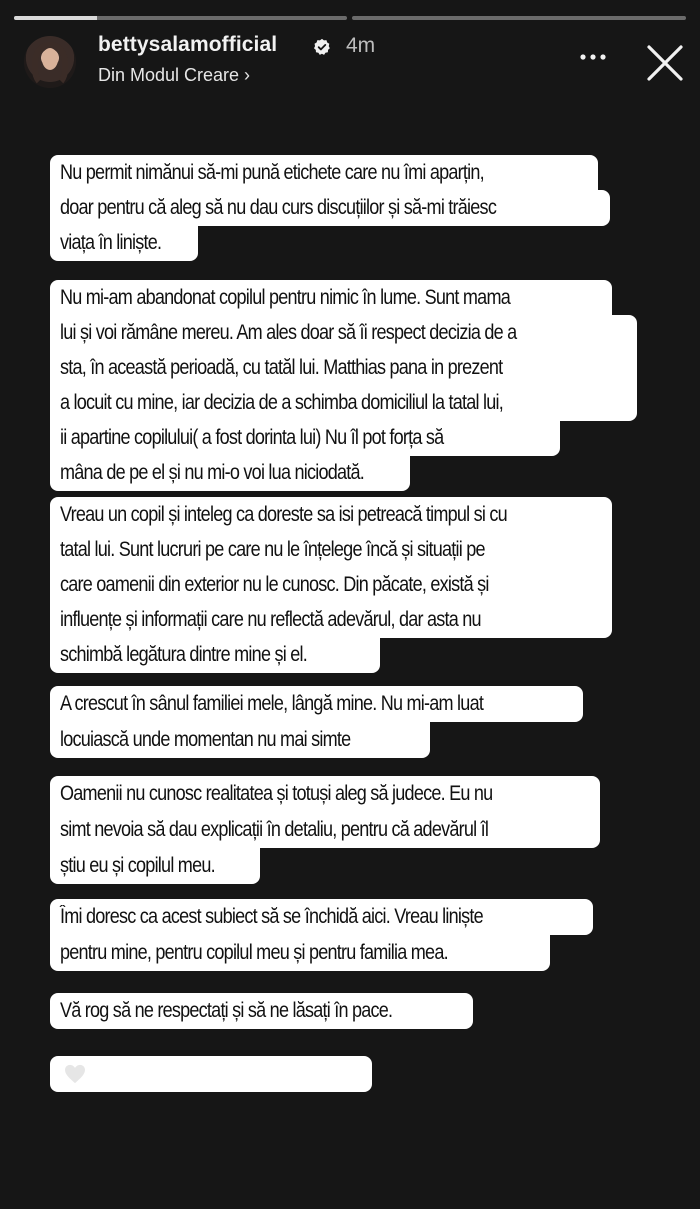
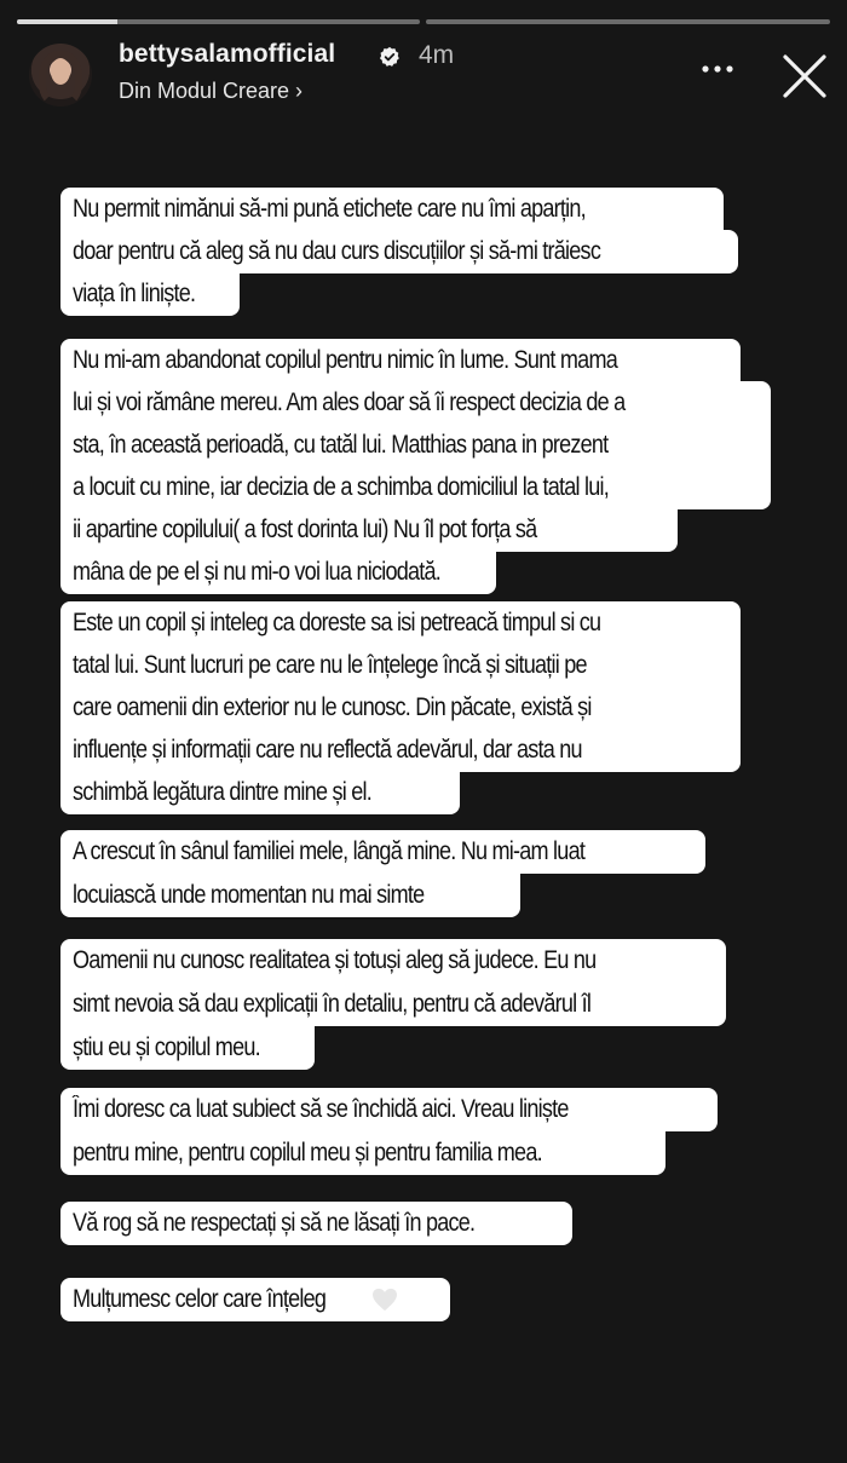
  bettysalamofficial
  4m
  Din Modul Creare ›
  Nu permit nimănui să-mi pună etichete care nu îmi aparțin,
  doar pentru că aleg să nu dau curs discuțiilor și să-mi trăiesc
  viața în liniște.
  Nu mi-am abandonat copilul pentru nimic în lume. Sunt mama
  lui și voi rămâne mereu. Am ales doar să îi respect decizia de a
  sta, în această perioadă, cu tatăl lui. Matthias pana in prezent
  a locuit cu mine, iar decizia de a schimba domiciliul la tatal lui,
  ii apartine copilului( a fost dorinta lui) Nu îl pot forța să
  mâna de pe el și nu mi-o voi lua niciodată.
- Vreau un copil și inteleg ca doreste sa isi petreacă timpul si cu
+ Este un copil și inteleg ca doreste sa isi petreacă timpul si cu
  tatal lui. Sunt lucruri pe care nu le înțelege încă și situații pe
  care oamenii din exterior nu le cunosc. Din păcate, există și
  influențe și informații care nu reflectă adevărul, dar asta nu
  schimbă legătura dintre mine și el.
  A crescut în sânul familiei mele, lângă mine. Nu mi-am luat
  locuiască unde momentan nu mai simte
  Oamenii nu cunosc realitatea și totuși aleg să judece. Eu nu
  simt nevoia să dau explicații în detaliu, pentru că adevărul îl
  știu eu și copilul meu.
- Îmi doresc ca acest subiect să se închidă aici. Vreau liniște
+ Îmi doresc ca luat subiect să se închidă aici. Vreau liniște
  pentru mine, pentru copilul meu și pentru familia mea.
  Vă rog să ne respectați și să ne lăsați în pace.
+ Mulțumesc celor care înțeleg
